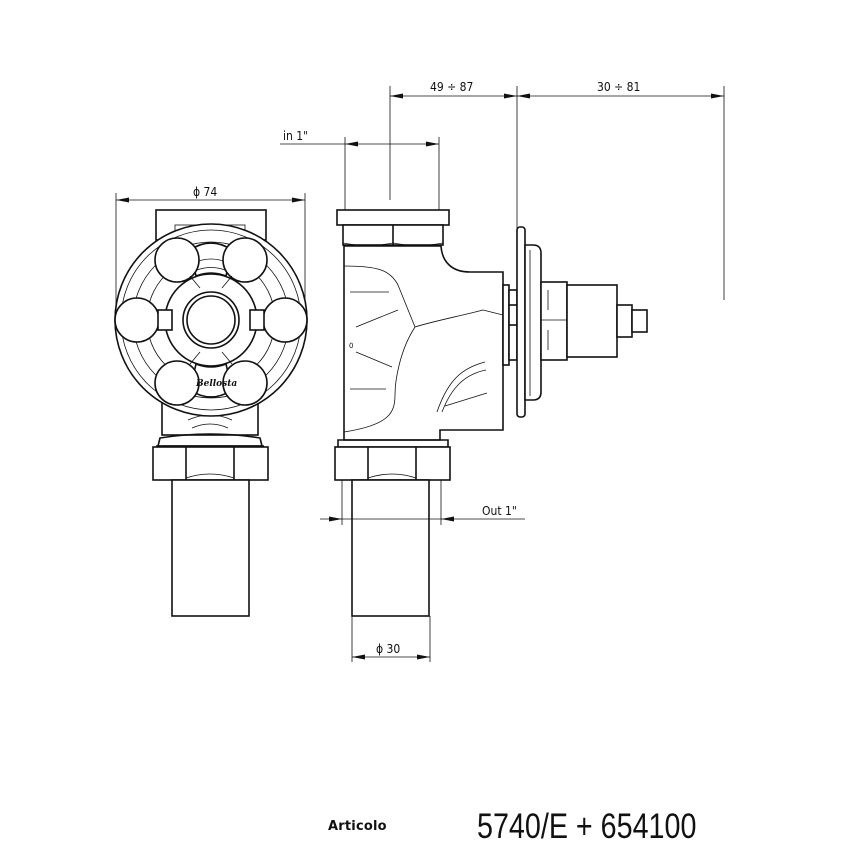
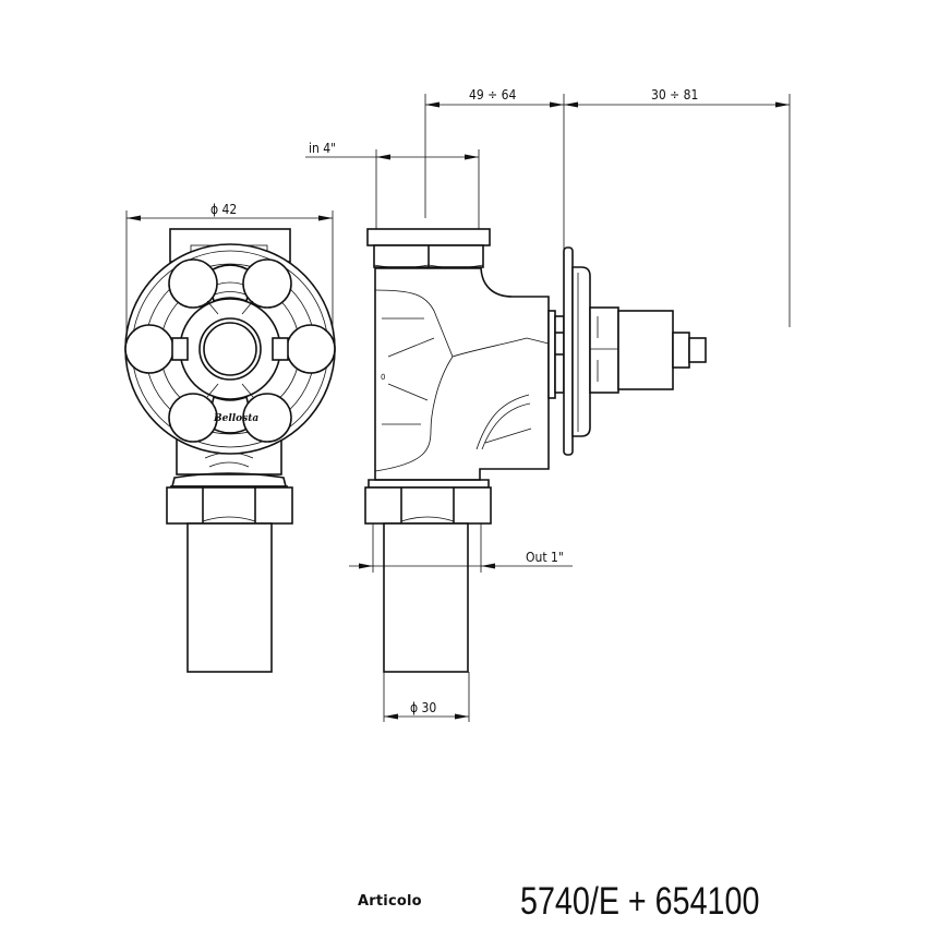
- 49 ÷ 87
+ 49 ÷ 64
  30 ÷ 81
- in 1"
+ in 4"
- ϕ 74
+ ϕ 42
  Bellosta
  0
  Out 1"
  ϕ 30
  Articolo
  5740/E + 654100
